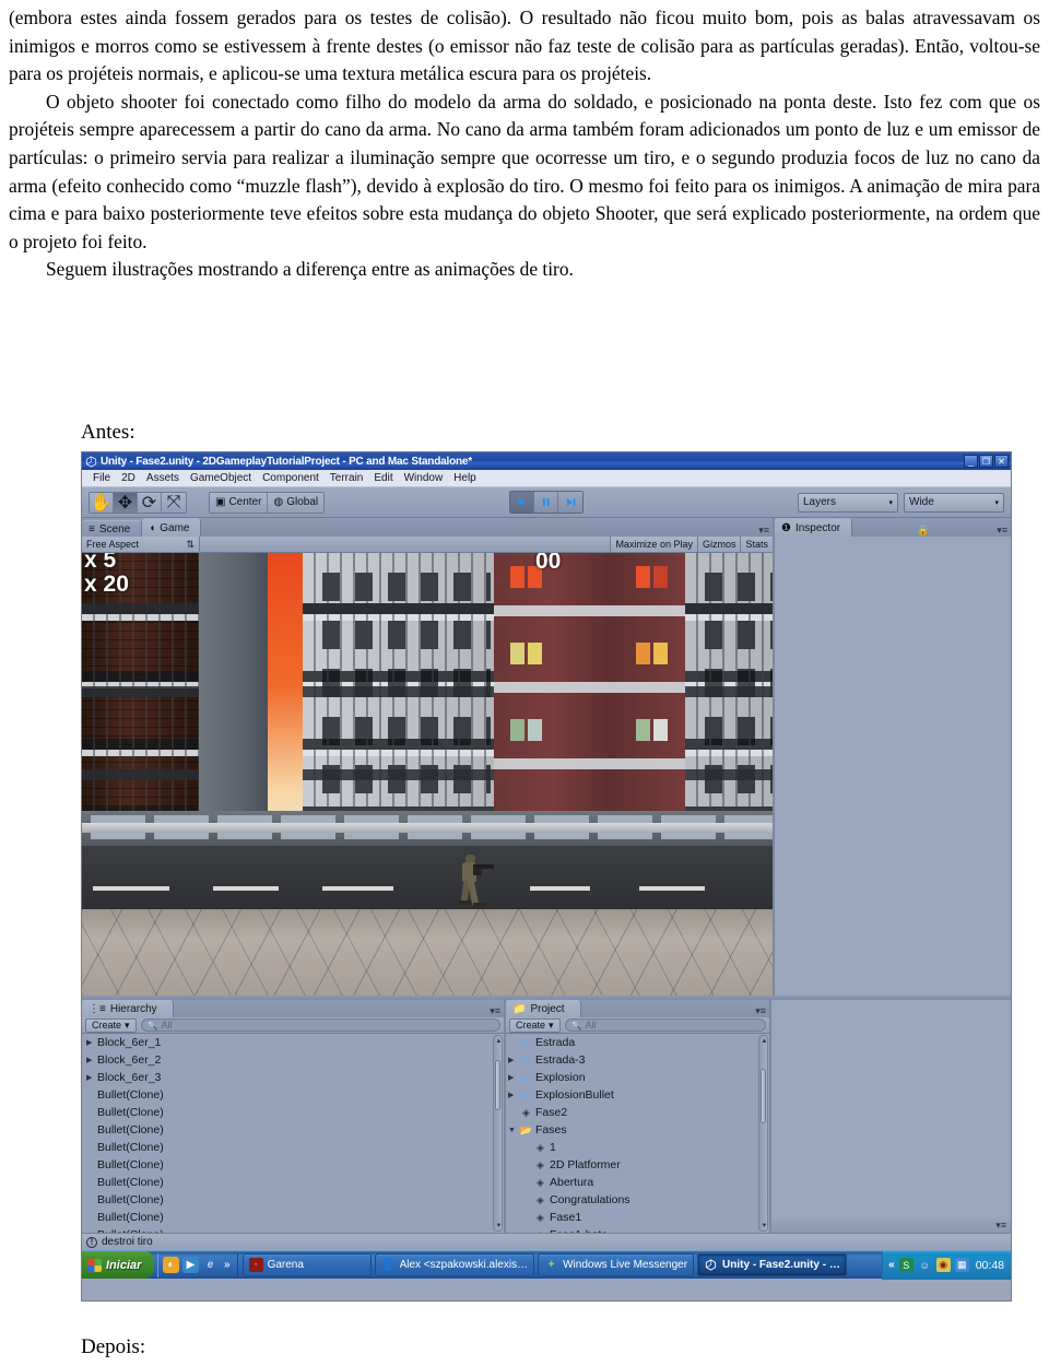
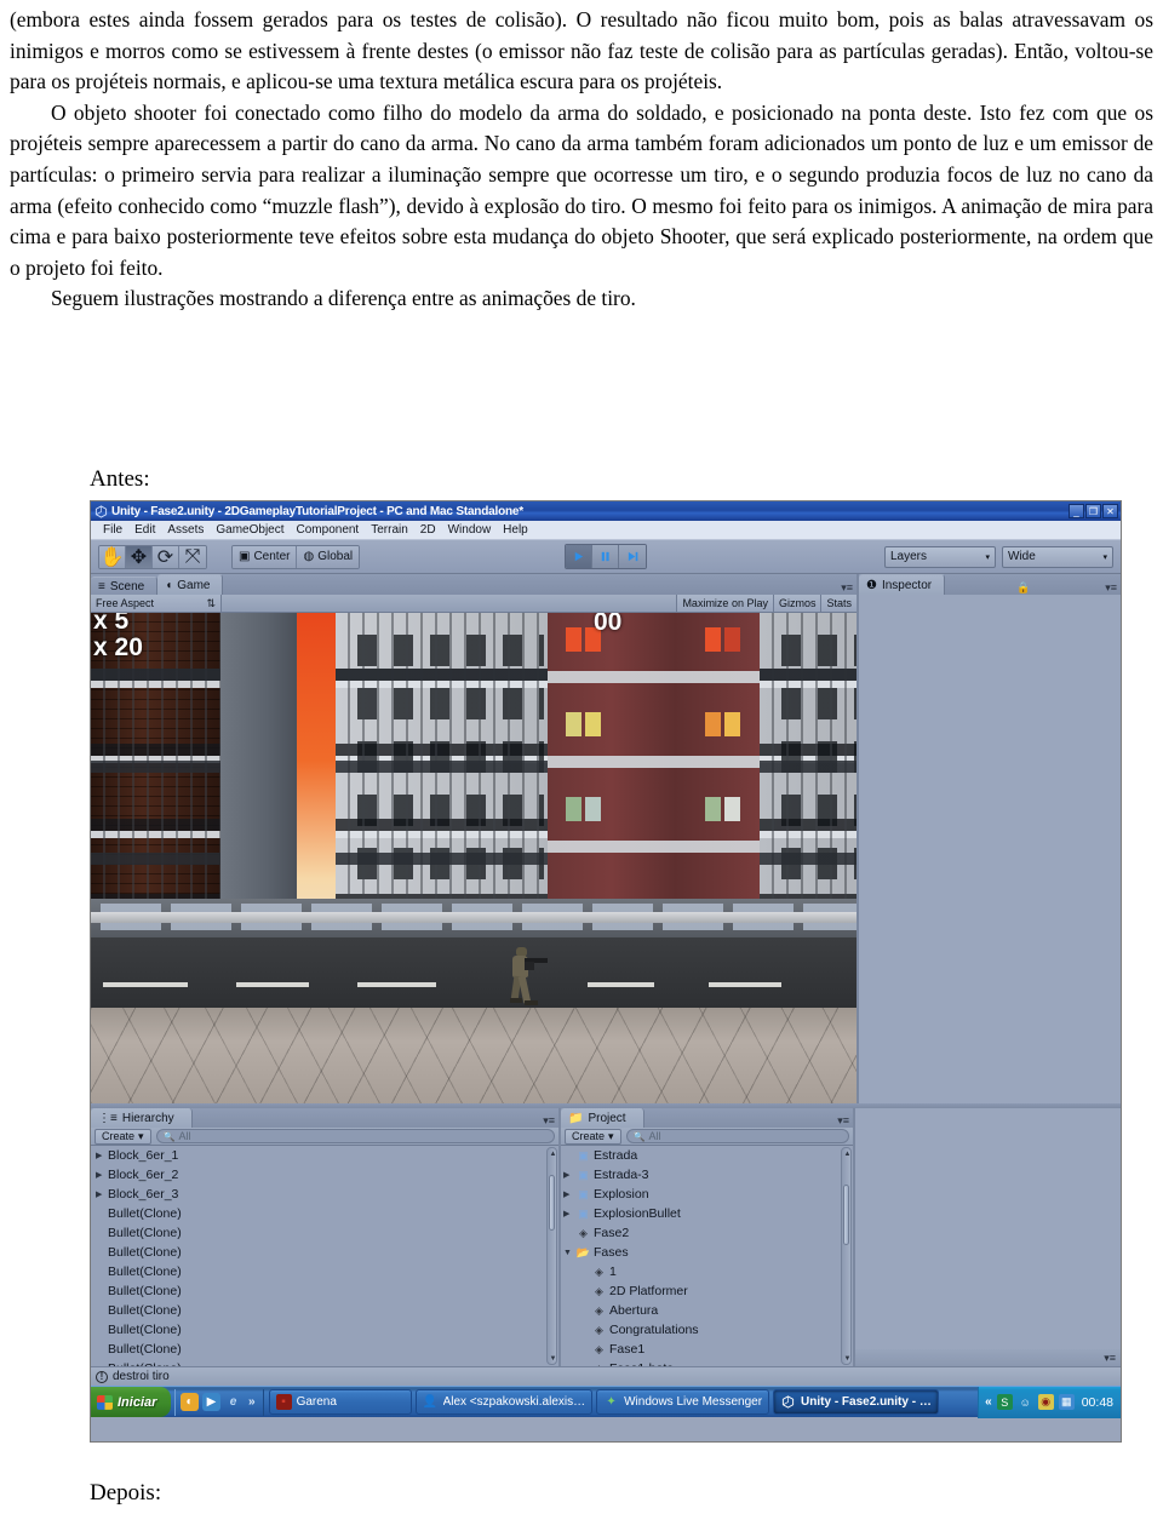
  (embora estes ainda fossem gerados para os testes de colisão). O resultado não ficou muito bom, pois as balas atravessavam os inimigos e morros como se estivessem à frente destes (o emissor não faz teste de colisão para as partículas geradas). Então, voltou-se para os projéteis normais, e aplicou-se uma textura metálica escura para os projéteis.
  O objeto shooter foi conectado como filho do modelo da arma do soldado, e posicionado na ponta deste. Isto fez com que os projéteis sempre aparecessem a partir do cano da arma. No cano da arma também foram adicionados um ponto de luz e um emissor de partículas: o primeiro servia para realizar a iluminação sempre que ocorresse um tiro, e o segundo produzia focos de luz no cano da arma (efeito conhecido como “muzzle flash”), devido à explosão do tiro. O mesmo foi feito para os inimigos. A animação de mira para cima e para baixo posteriormente teve efeitos sobre esta mudança do objeto Shooter, que será explicado posteriormente, na ordem que o projeto foi feito.
  Seguem ilustrações mostrando a diferença entre as animações de tiro.
  Antes:
  Depois:
  Unity - Fase2.unity - 2DGameplayTutorialProject - PC and Mac Standalone*
  _
  ❐
  ✕
  File
- 2D
+ Edit
  Assets
  GameObject
  Component
  Terrain
- Edit
+ 2D
  Window
  Help
  ✋
  ✥
  ⟳
  ⤧
  ▣
  Center
  ◍
  Global
  Layers
  Wide
  ≡
  Scene
  ◖
  Game
  ▾≡
  Free Aspect
  ⇅
  Maximize on Play
  Gizmos
  Stats
  x 5
  x 20
  00
  ❶
  Inspector
  🔒
  ▾≡
  ⋮≡
  Hierarchy
  ▾≡
  Create
  ▾
  🔍
  All
  Block_6er_1
  Block_6er_2
  Block_6er_3
  Bullet(Clone)
  Bullet(Clone)
  Bullet(Clone)
  Bullet(Clone)
  Bullet(Clone)
  Bullet(Clone)
  Bullet(Clone)
  Bullet(Clone)
  📁
  Project
  ▾≡
  Create
  ▾
  🔍
  All
  ▣
  Estrada
  ▣
  Estrada-3
  ▣
  Explosion
  ▣
  ExplosionBullet
  ◈
  Fase2
  📂
  Fases
  ◈
  1
  ◈
  2D Platformer
  ◈
  Abertura
  ◈
  Congratulations
  ◈
  Fase1
  ▾≡
  !
  destroi tiro
  Iniciar
  ◐
  ▶
  e
  »
  ▪
  Garena
  👤
  Alex <szpakowski.alexis…
  ✦
  Windows Live Messenger
  Unity - Fase2.unity - …
  «
  S
  ☺
  ◉
  ▦
  00:48
